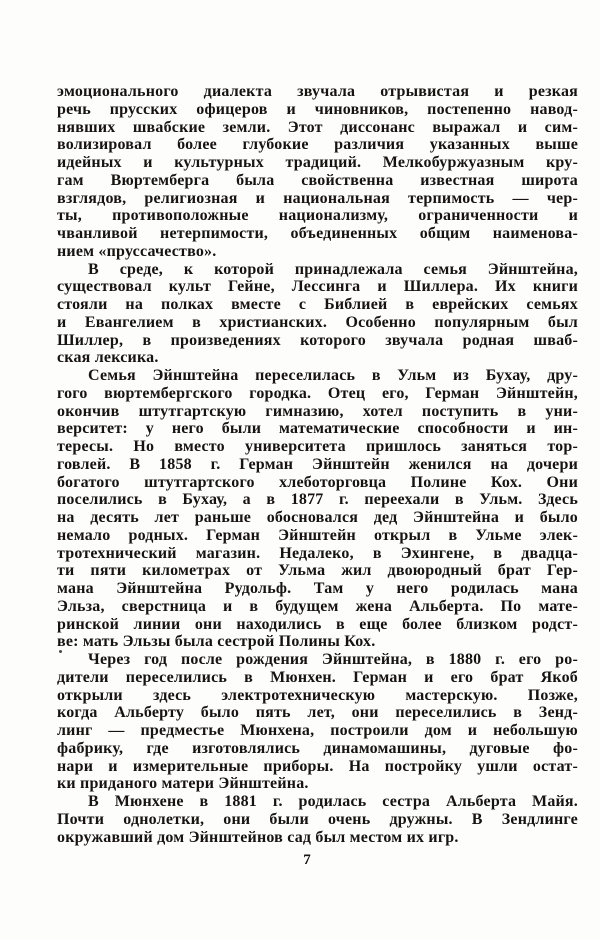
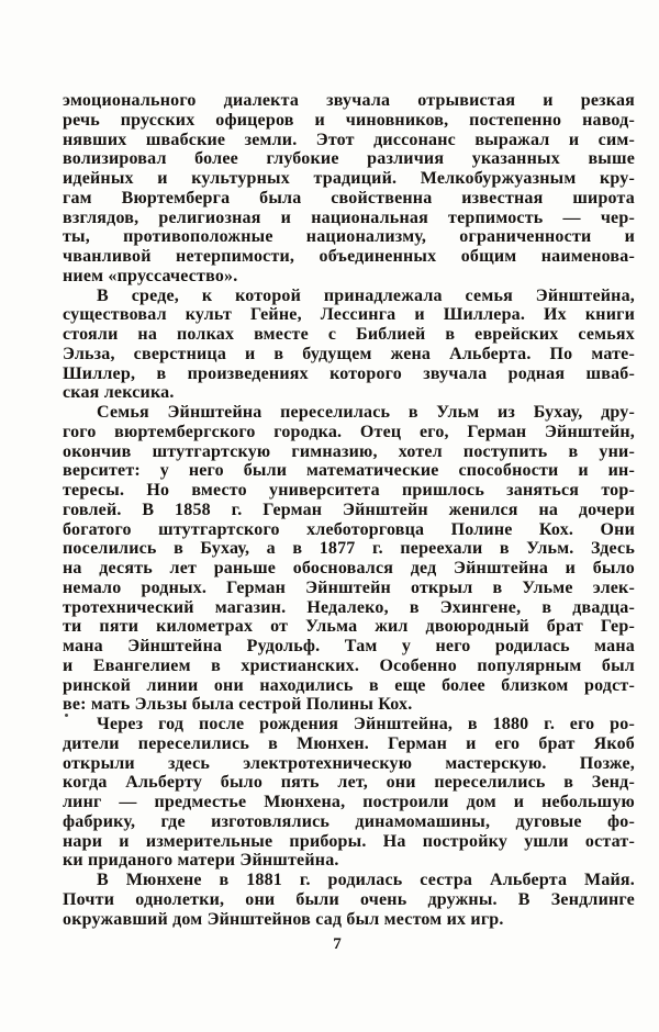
  эмоционального диалекта звучала отрывистая и резкая
  речь прусских офицеров и чиновников, постепенно навод-
  нявших швабские земли. Этот диссонанс выражал и сим-
  волизировал более глубокие различия указанных выше
  идейных и культурных традиций. Мелкобуржуазным кру-
  гам Вюртемберга была свойственна известная широта
  взглядов, религиозная и национальная терпимость — чер-
  ты, противоположные национализму, ограниченности и
  чванливой нетерпимости, объединенных общим наименова-
  нием «пруссачество».
  В среде, к которой принадлежала семья Эйнштейна,
  существовал культ Гейне, Лессинга и Шиллера. Их книги
  стояли на полках вместе с Библией в еврейских семьях
- и Евангелием в христианских. Особенно популярным был
+ Эльза, сверстница и в будущем жена Альберта. По мате-
  Шиллер, в произведениях которого звучала родная шваб-
  ская лексика.
  Семья Эйнштейна переселилась в Ульм из Бухау, дру-
  гого вюртембергского городка. Отец его, Герман Эйнштейн,
  окончив штутгартскую гимназию, хотел поступить в уни-
  верситет: у него были математические способности и ин-
  тересы. Но вместо университета пришлось заняться тор-
  говлей. В 1858 г. Герман Эйнштейн женился на дочери
  богатого штутгартского хлеботорговца Полине Кох. Они
  поселились в Бухау, а в 1877 г. переехали в Ульм. Здесь
  на десять лет раньше обосновался дед Эйнштейна и было
  немало родных. Герман Эйнштейн открыл в Ульме элек-
  тротехнический магазин. Недалеко, в Эхингене, в двадца-
  ти пяти километрах от Ульма жил двоюродный брат Гер-
  мана Эйнштейна Рудольф. Там у него родилась мана
- Эльза, сверстница и в будущем жена Альберта. По мате-
+ и Евангелием в христианских. Особенно популярным был
  ринской линии они находились в еще более близком родст-
  ве: мать Эльзы была сестрой Полины Кох.
  Через год после рождения Эйнштейна, в 1880 г. его ро-
  дители переселились в Мюнхен. Герман и его брат Якоб
  открыли здесь электротехническую мастерскую. Позже,
  когда Альберту было пять лет, они переселились в Зенд-
  линг — предместье Мюнхена, построили дом и небольшую
  фабрику, где изготовлялись динамомашины, дуговые фо-
  нари и измерительные приборы. На постройку ушли остат-
  ки приданого матери Эйнштейна.
  В Мюнхене в 1881 г. родилась сестра Альберта Майя.
  Почти однолетки, они были очень дружны. В Зендлинге
  окружавший дом Эйнштейнов сад был местом их игр.
  7
